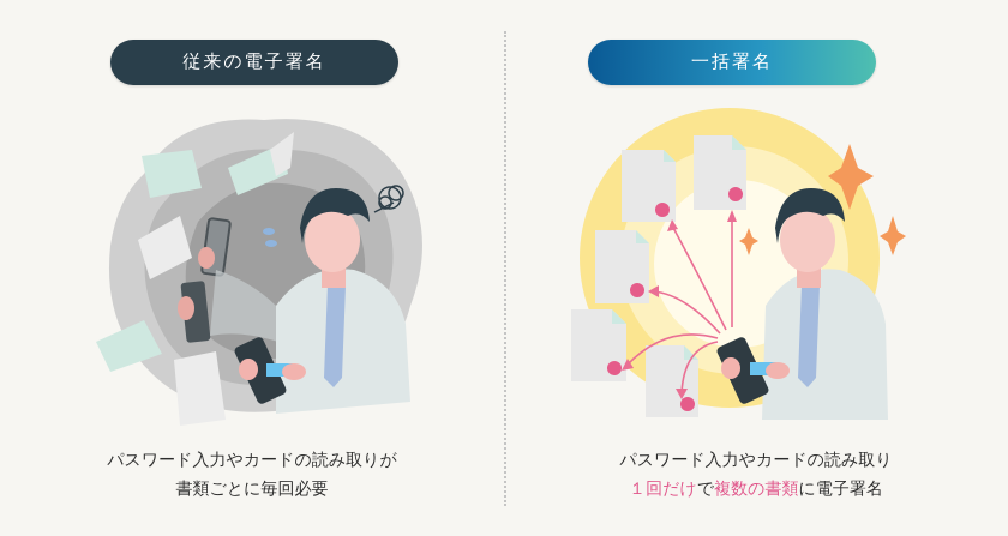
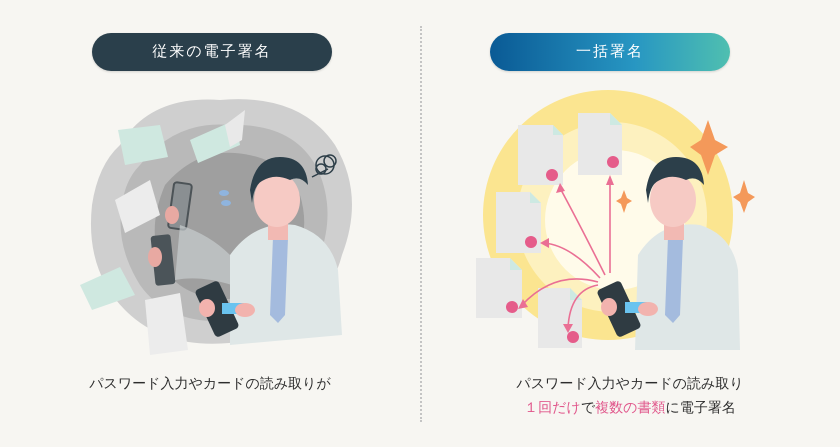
  従来の電子署名
  パスワード入力やカードの読み取りが
- 書類ごとに毎回必要
  一括署名
  パスワード入力やカードの読み取り
  １回だけで複数の書類に電子署名
